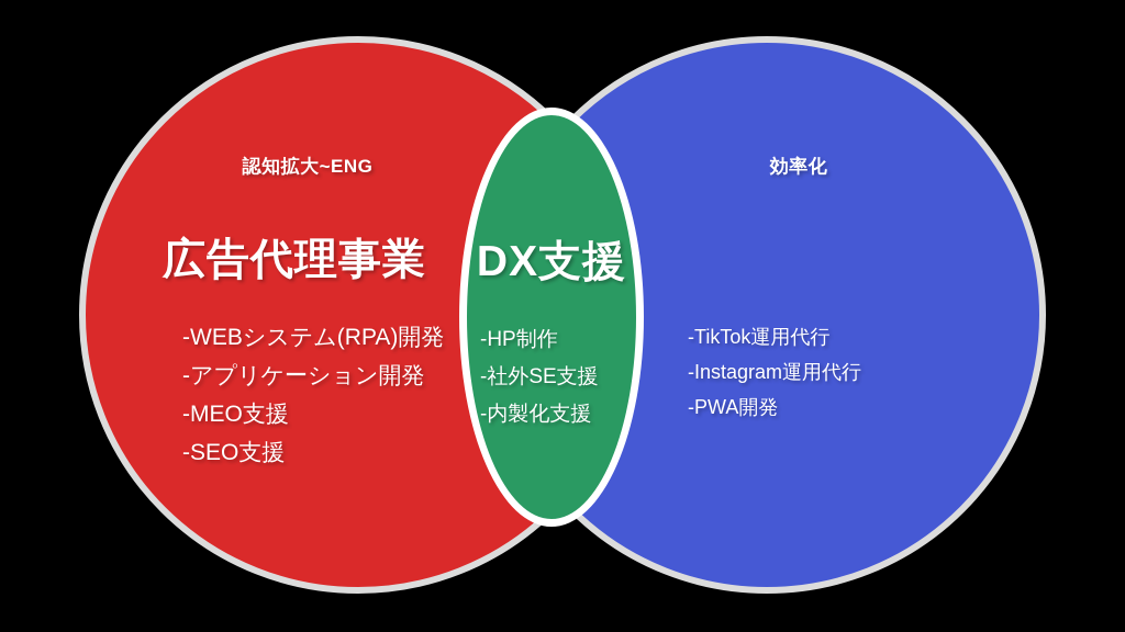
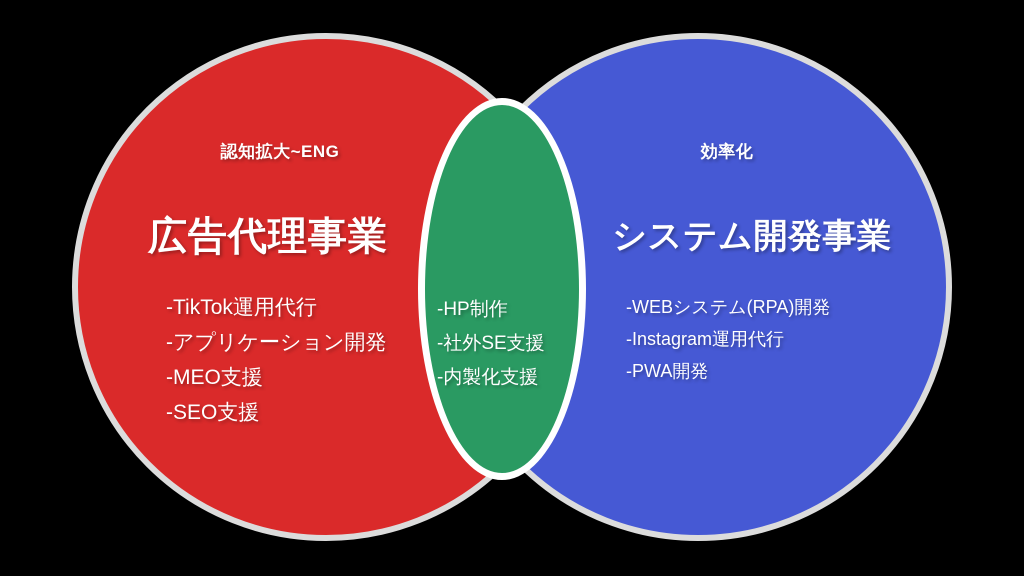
  認知拡大~ENG
  広告代理事業
- -WEBシステム(RPA)開発
+ -TikTok運用代行
  -アプリケーション開発
  -MEO支援
  -SEO支援
- DX支援
  -HP制作
  -社外SE支援
  -内製化支援
  効率化
+ システム開発事業
- -TikTok運用代行
+ -WEBシステム(RPA)開発
  -Instagram運用代行
  -PWA開発
